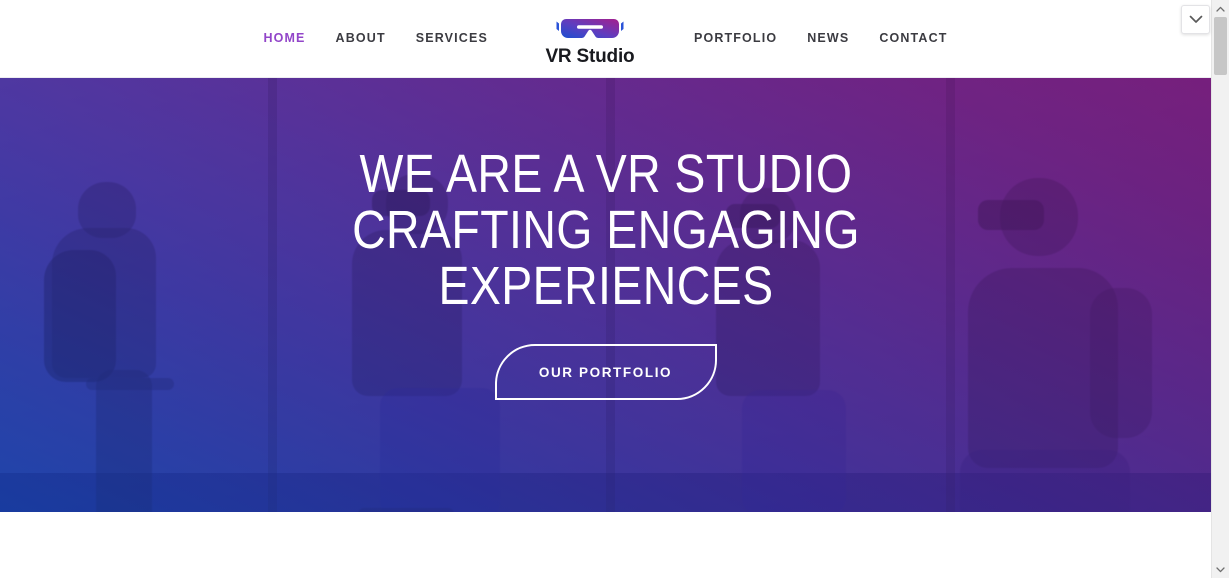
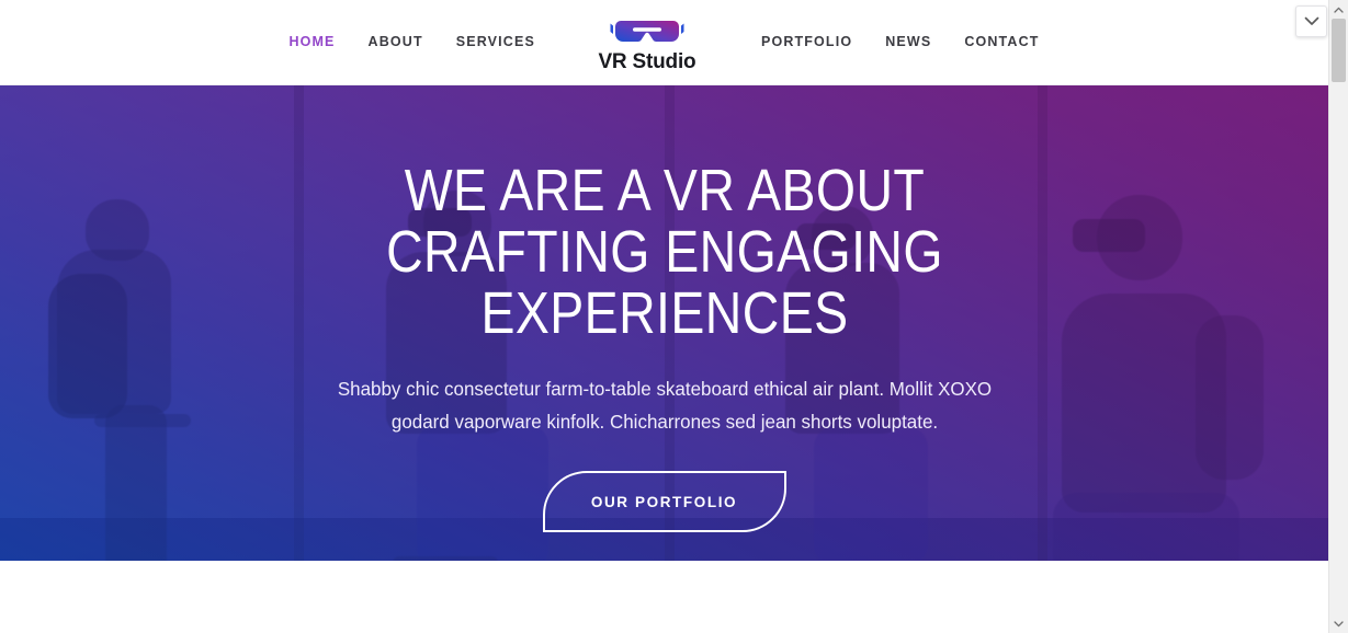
  HOME
  ABOUT
  SERVICES
  VR Studio
  PORTFOLIO
  NEWS
  CONTACT
- WE ARE A VR STUDIO CRAFTING ENGAGING EXPERIENCES
+ WE ARE A VR ABOUT CRAFTING ENGAGING EXPERIENCES
+ Shabby chic consectetur farm-to-table skateboard ethical air plant. Mollit XOXO godard vaporware kinfolk. Chicharrones sed jean shorts voluptate.
  OUR PORTFOLIO
